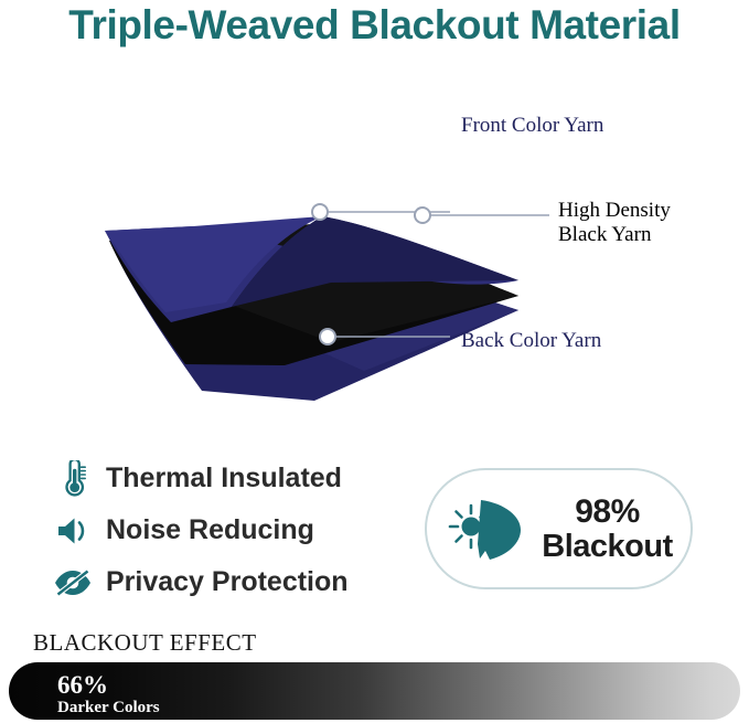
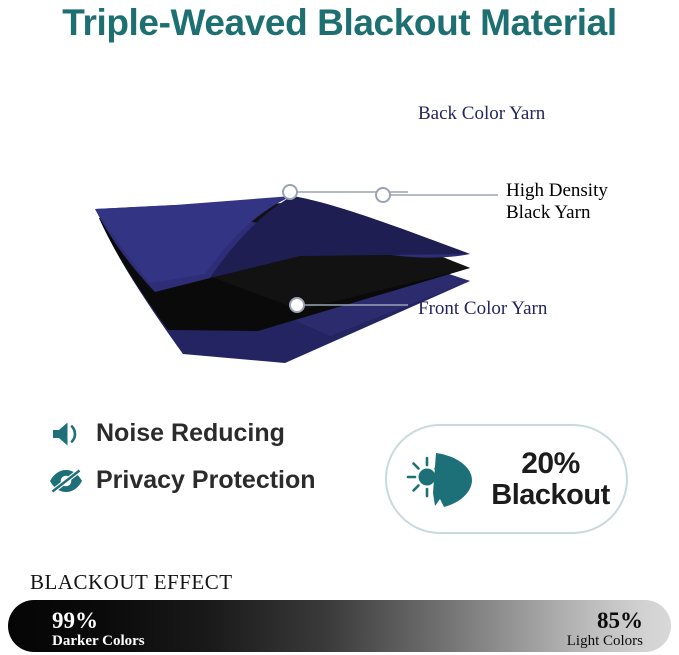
  Triple-Weaved Blackout Material
- Front Color Yarn
+ Back Color Yarn
  High Density
  Black Yarn
- Back Color Yarn
+ Front Color Yarn
- Thermal Insulated
  Noise Reducing
  Privacy Protection
- 98%
+ 20%
  Blackout
  BLACKOUT EFFECT
- 66%
+ 99%
  Darker Colors
+ 85%
+ Light Colors
